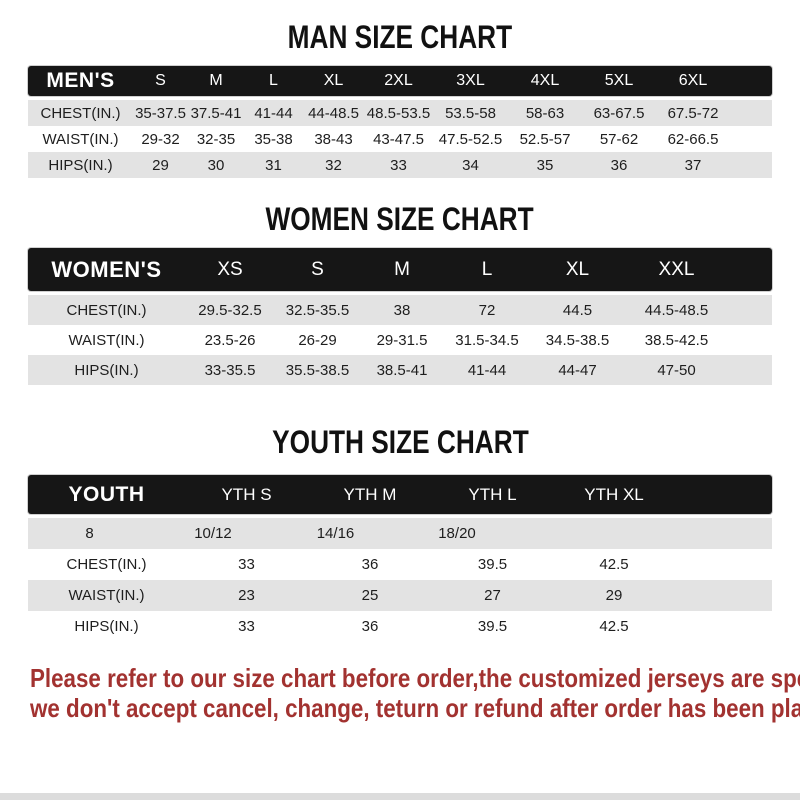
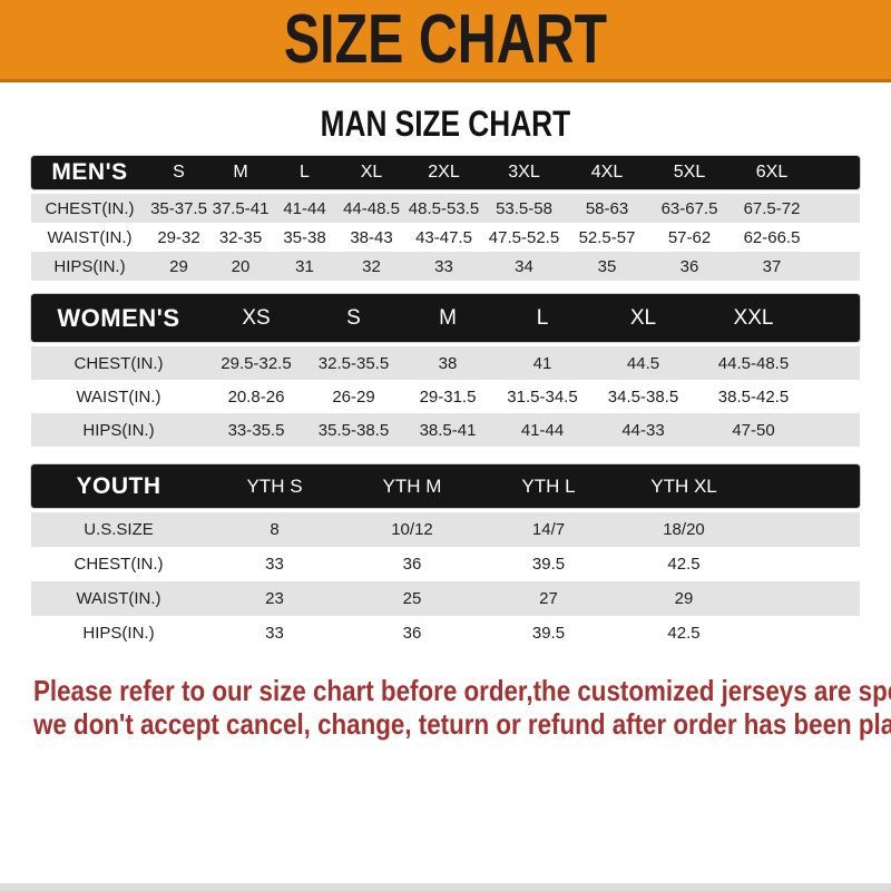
+ SIZE CHART
  MAN SIZE CHART
  MEN'S
  S
  M
  L
  XL
  2XL
  3XL
  4XL
  5XL
  6XL
  CHEST(IN.)
  35-37.5
  37.5-41
  41-44
  44-48.5
  48.5-53.5
  53.5-58
  58-63
  63-67.5
  67.5-72
  WAIST(IN.)
  29-32
  32-35
  35-38
  38-43
  43-47.5
  47.5-52.5
  52.5-57
  57-62
  62-66.5
  HIPS(IN.)
  29
- 30
+ 20
  31
  32
  33
  34
  35
  36
  37
- WOMEN SIZE CHART
  WOMEN'S
  XS
  S
  M
  L
  XL
  XXL
  CHEST(IN.)
  29.5-32.5
  32.5-35.5
  38
- 72
+ 41
  44.5
  44.5-48.5
  WAIST(IN.)
- 23.5-26
+ 20.8-26
  26-29
  29-31.5
  31.5-34.5
  34.5-38.5
  38.5-42.5
  HIPS(IN.)
  33-35.5
  35.5-38.5
  38.5-41
  41-44
- 44-47
+ 44-33
  47-50
- YOUTH SIZE CHART
  YOUTH
  YTH S
  YTH M
  YTH L
  YTH XL
+ U.S.SIZE
  8
  10/12
- 14/16
+ 14/7
  18/20
  CHEST(IN.)
  33
  36
  39.5
  42.5
  WAIST(IN.)
  23
  25
  27
  29
  HIPS(IN.)
  33
  36
  39.5
  42.5
  Please refer to our size chart before order,the customized jerseys are sp
  we don't accept cancel, change, teturn or refund after order has been pla
